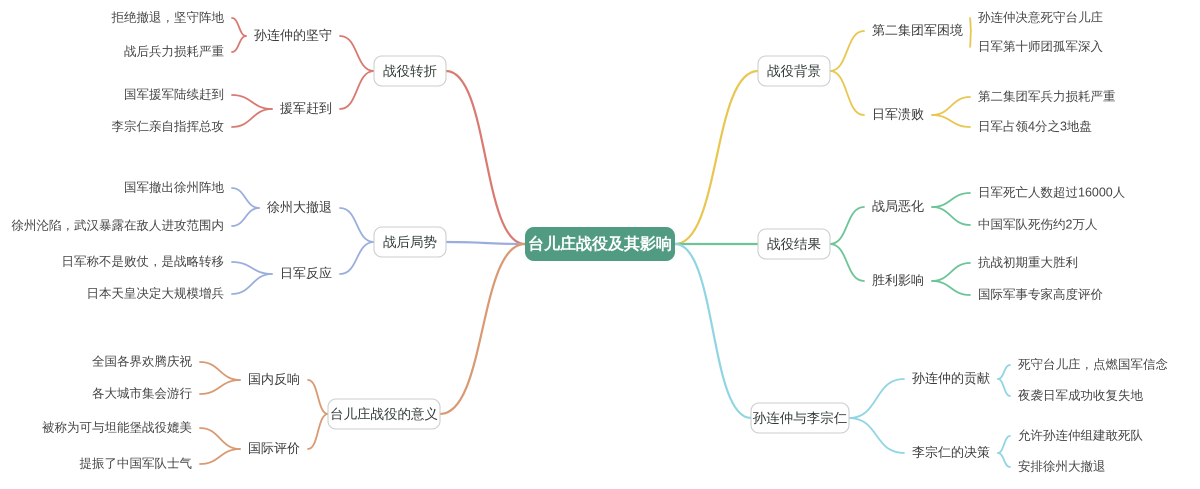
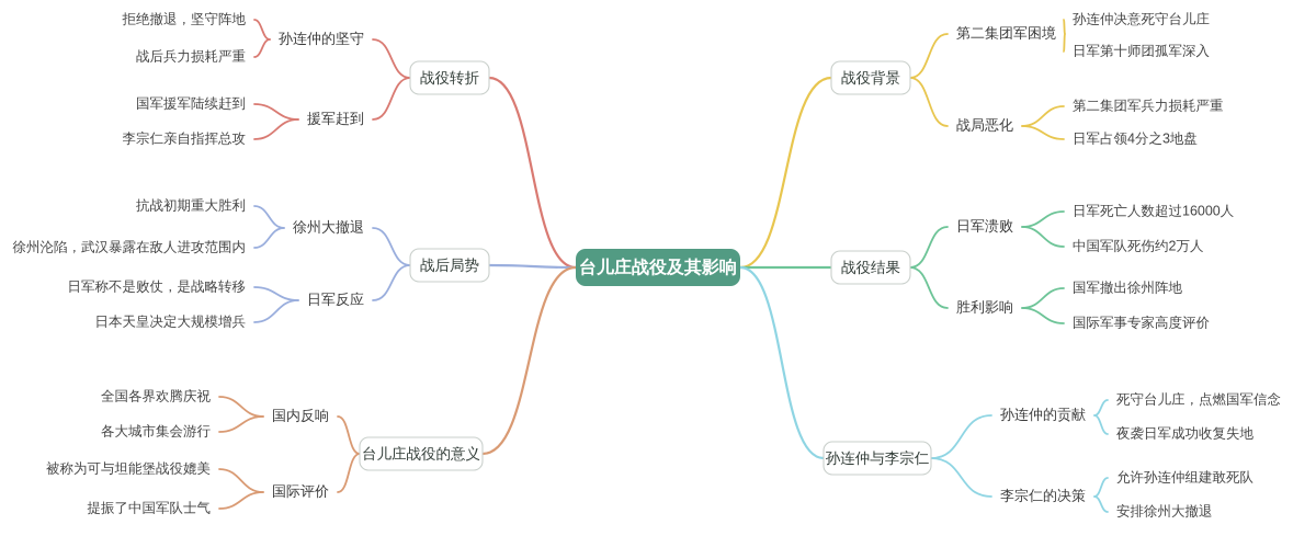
  台儿庄战役及其影响
  战役背景
  第二集团军困境
  孙连仲决意死守台儿庄
  日军第十师团孤军深入
- 日军溃败
+ 战局恶化
  第二集团军兵力损耗严重
  日军占领4分之3地盘
  战役结果
- 战局恶化
+ 日军溃败
  日军死亡人数超过16000人
  中国军队死伤约2万人
  胜利影响
- 抗战初期重大胜利
+ 国军撤出徐州阵地
  国际军事专家高度评价
  孙连仲与李宗仁
  孙连仲的贡献
  死守台儿庄，点燃国军信念
  夜袭日军成功收复失地
  李宗仁的决策
  允许孙连仲组建敢死队
  安排徐州大撤退
  战役转折
  孙连仲的坚守
  拒绝撤退，坚守阵地
  战后兵力损耗严重
  援军赶到
  国军援军陆续赶到
  李宗仁亲自指挥总攻
  战后局势
  徐州大撤退
- 国军撤出徐州阵地
+ 抗战初期重大胜利
  徐州沦陷，武汉暴露在敌人进攻范围内
  日军反应
  日军称不是败仗，是战略转移
  日本天皇决定大规模增兵
  台儿庄战役的意义
  国内反响
  全国各界欢腾庆祝
  各大城市集会游行
  国际评价
  被称为可与坦能堡战役媲美
  提振了中国军队士气
